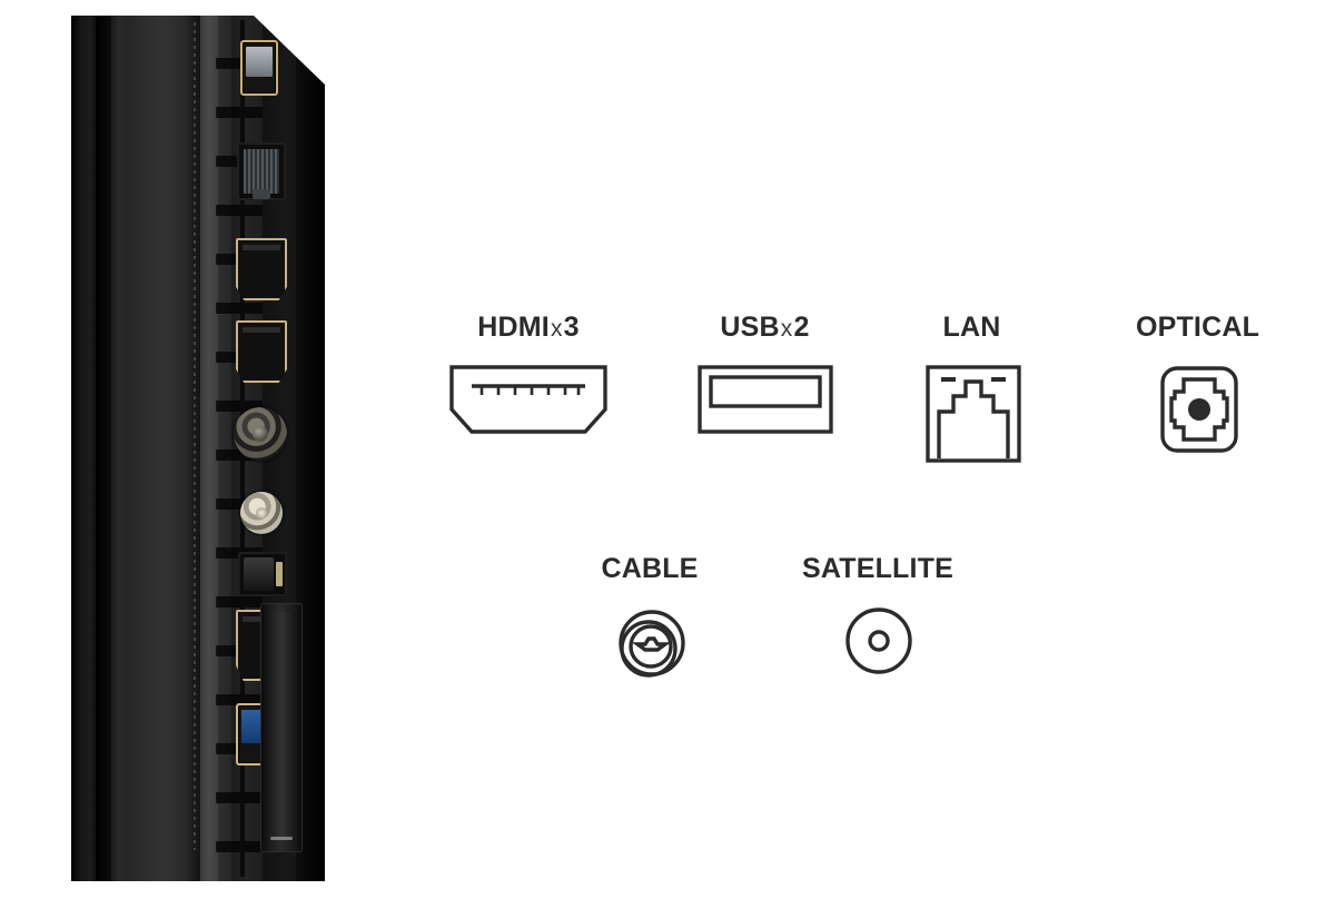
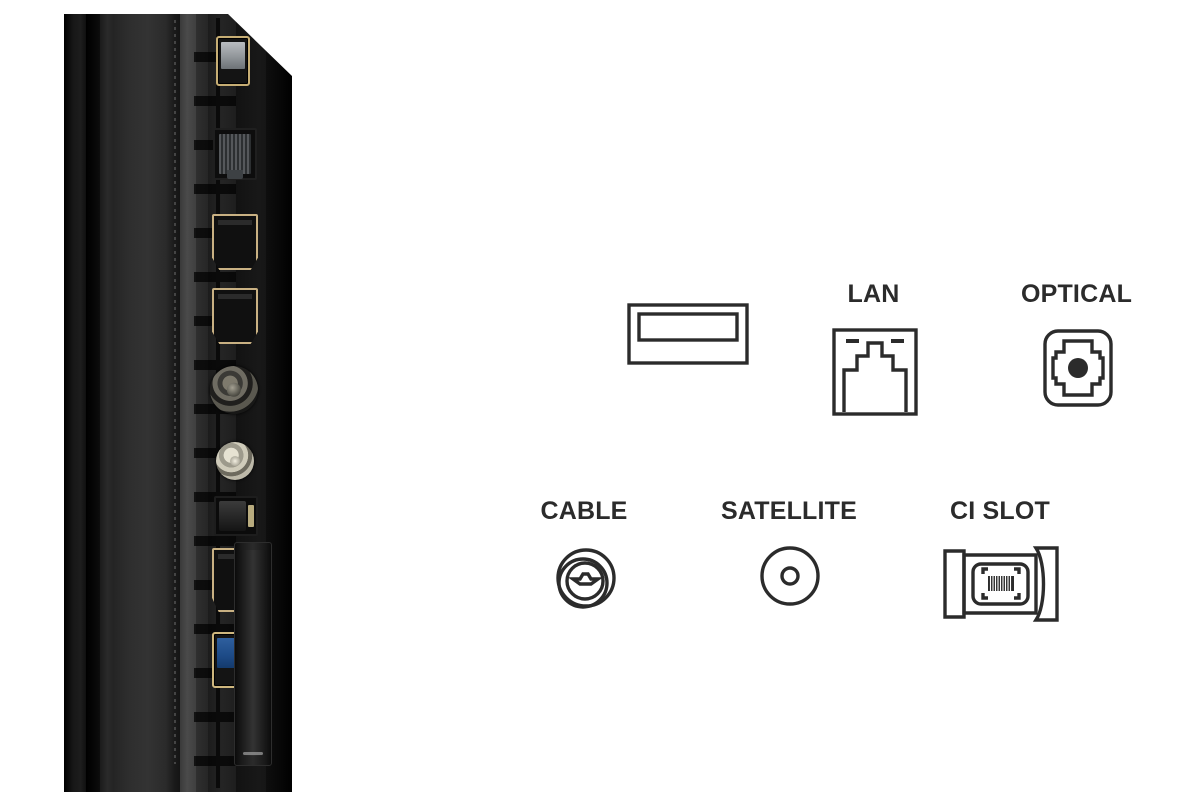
- HDMIx3
- USBx2
  LAN
  OPTICAL
  CABLE
  SATELLITE
+ CI SLOT
